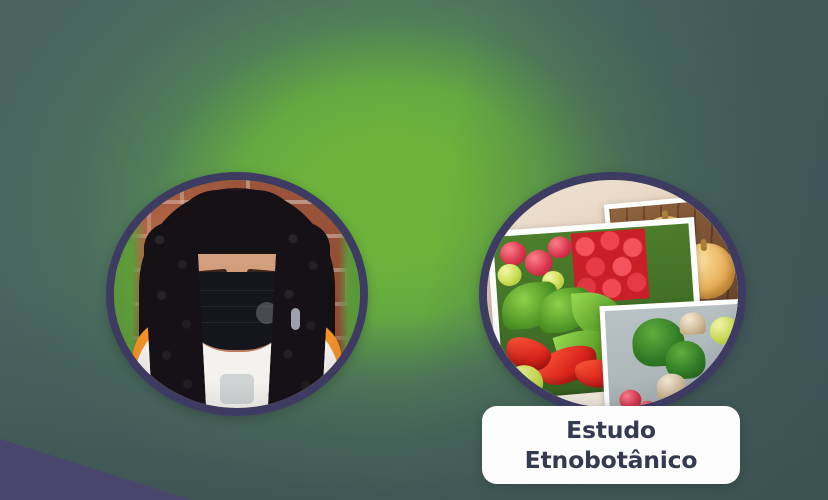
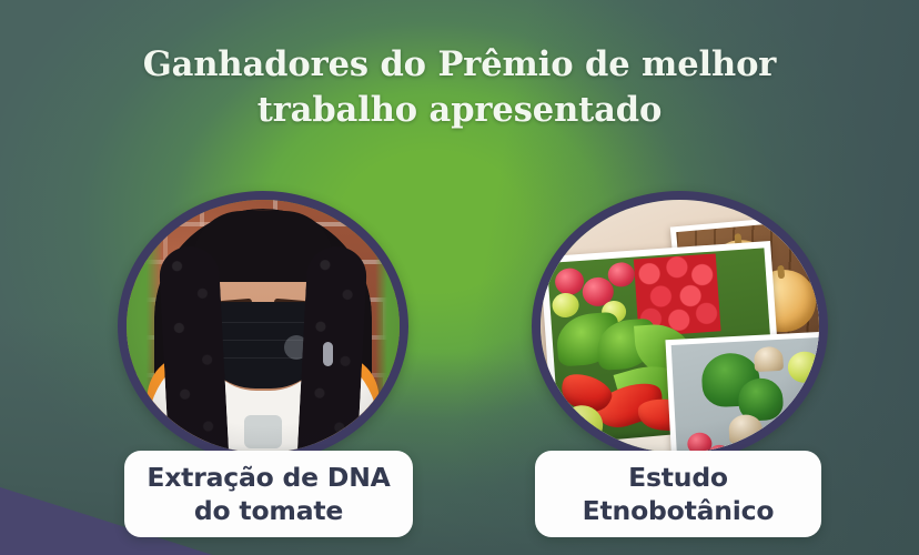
+ Ganhadores do Prêmio de melhor
+ trabalho apresentado
+ Extração de DNA
+ do tomate
  Estudo
  Etnobotânico
